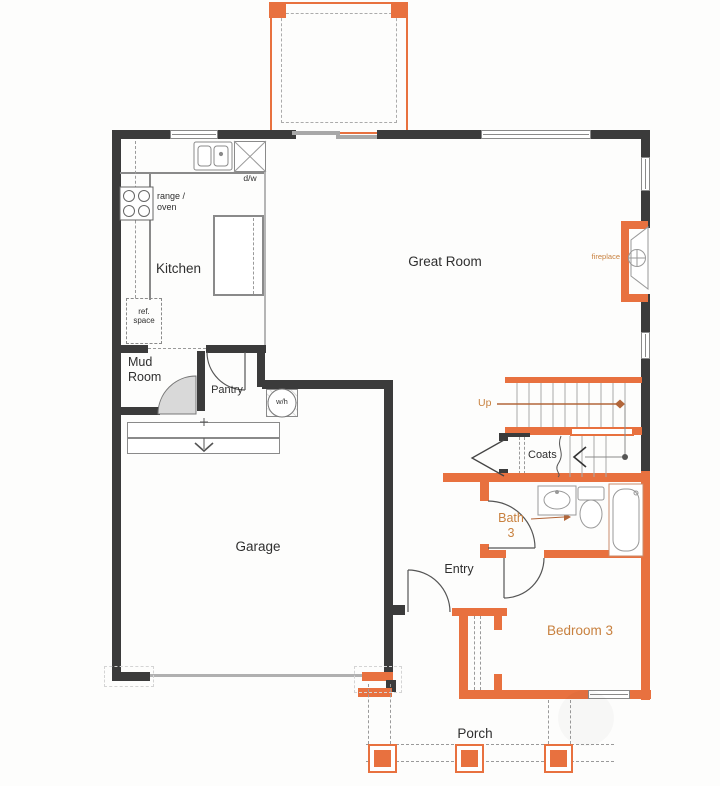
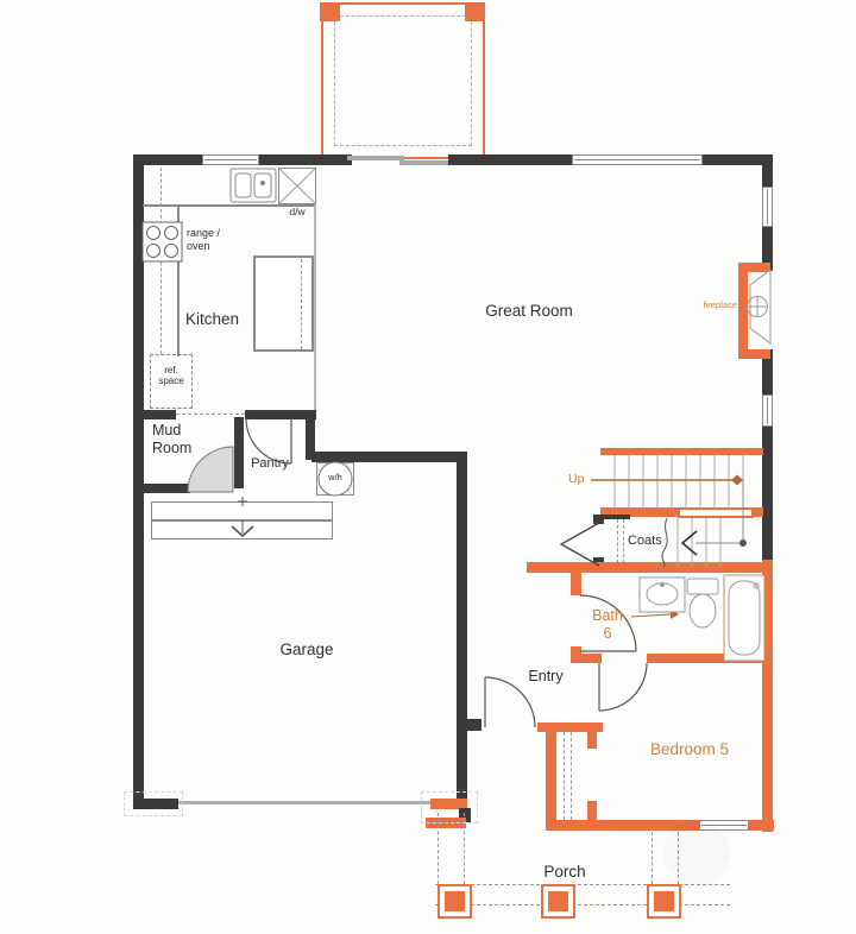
  Kitchen
  Great Room
  Mud Room
  Pantry
  Garage
  Entry
  Coats
- Bath 3
+ Bath 6
- Bedroom 3
+ Bedroom 5
  Porch
  d/w
  w/h
  range / oven
  ref. space
  fireplace
  Up
